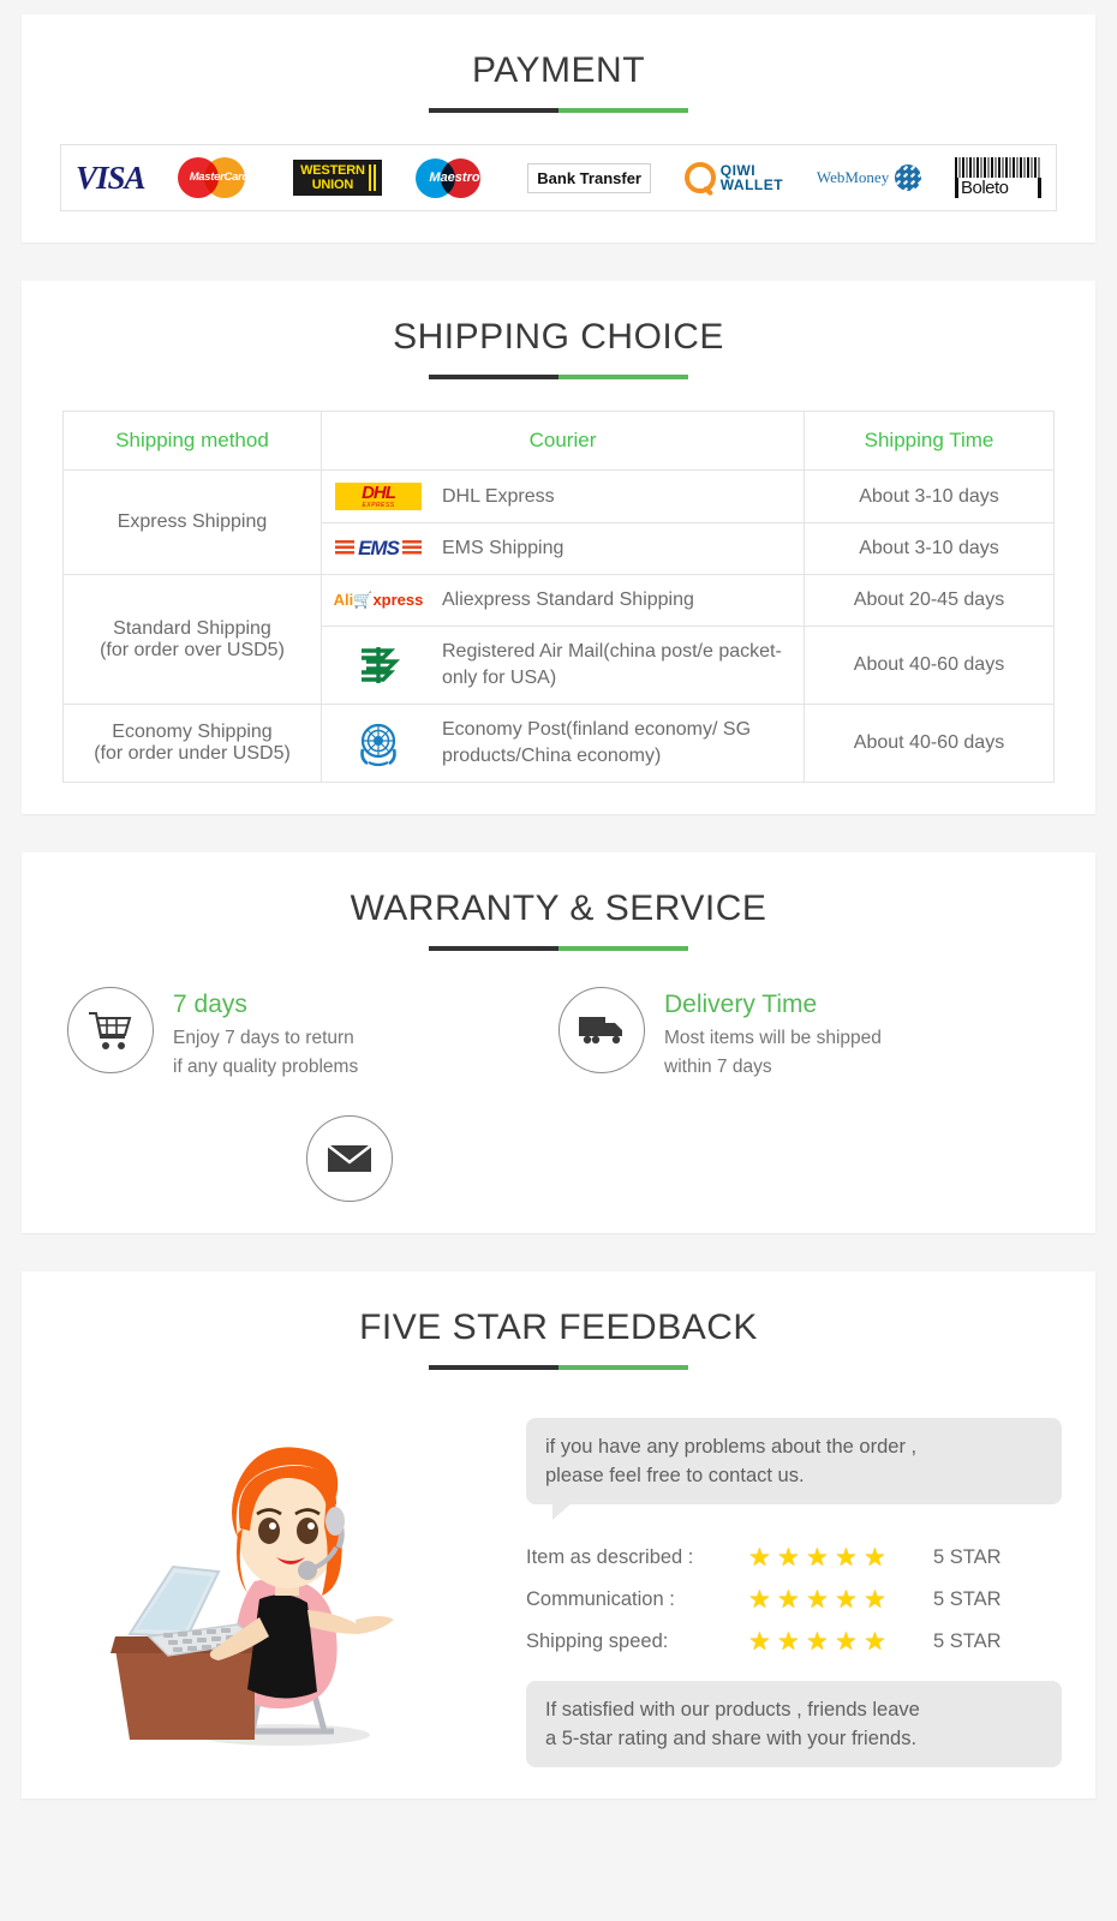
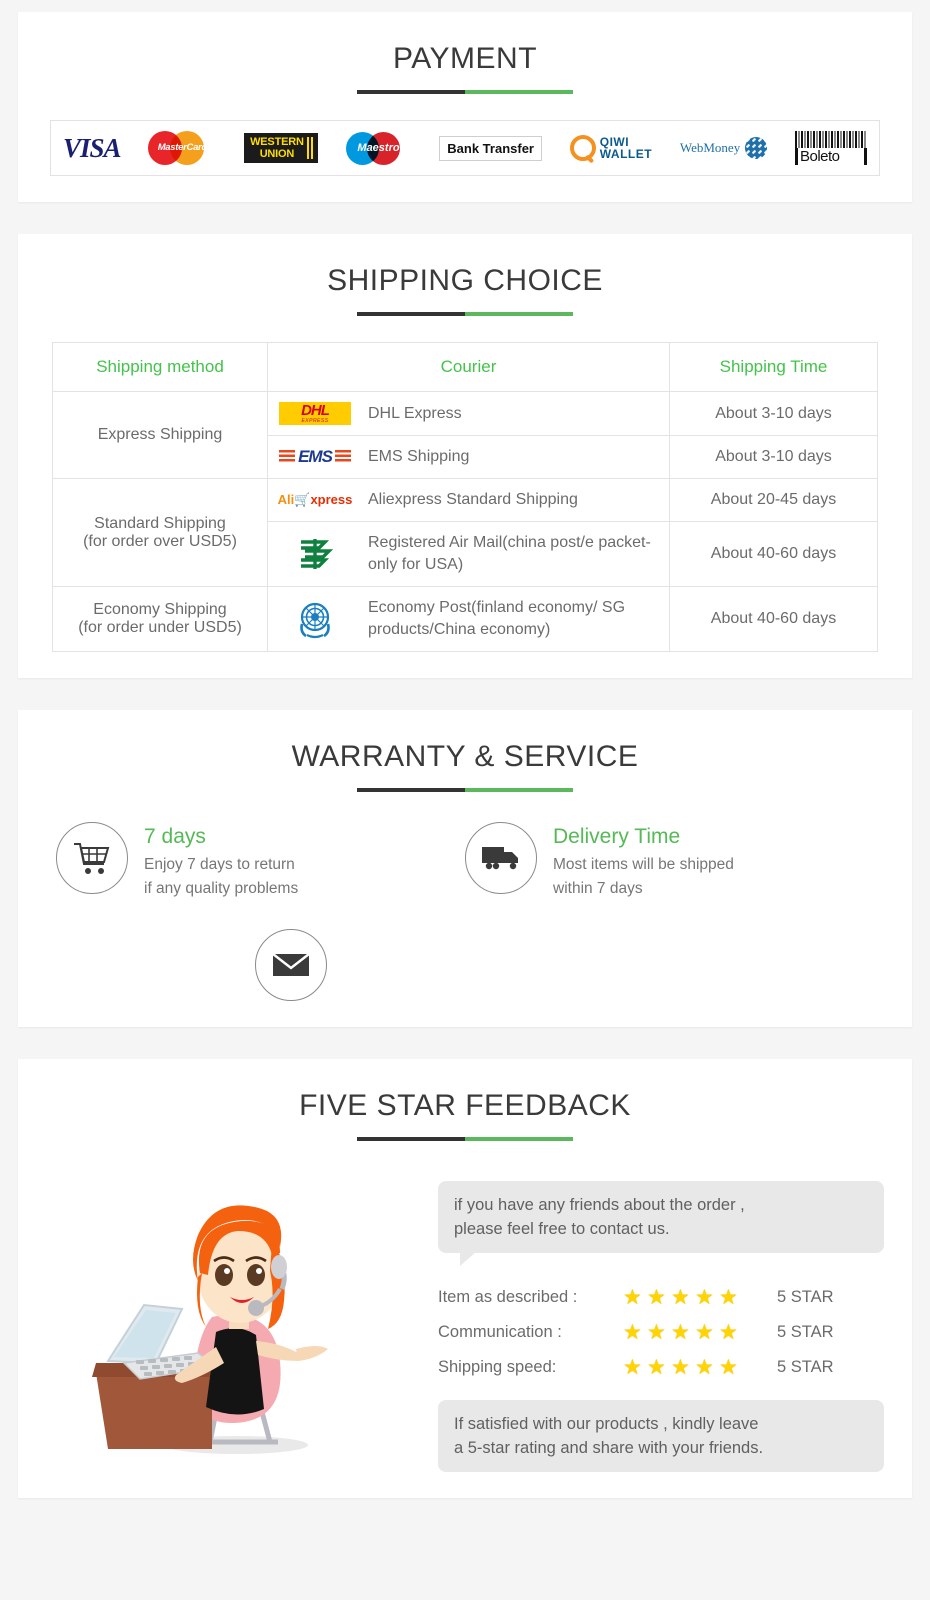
  PAYMENT
  VISA
  MasterCard
  WESTERN
  UNION
  Maestro
  Bank Transfer
  QIWI
  WALLET
  WebMoney
  Boleto
  SHIPPING CHOICE
  Shipping method	Courier	Shipping Time
  Express Shipping	DHL DHL Express	About 3-10 days
  EMS EMS Shipping	About 3-10 days
  Standard Shipping (for order over USD5)	Ali🛒xpress Aliexpress Standard Shipping	About 20-45 days
  Registered Air Mail(china post/e packet-only for USA)	About 40-60 days
  Economy Shipping (for order under USD5)	Economy Post(finland economy/ SG products/China economy)	About 40-60 days
  WARRANTY & SERVICE
  7 days
  Enjoy 7 days to return
  if any quality problems
  Delivery Time
  Most items will be shipped
  within 7 days
  FIVE STAR FEEDBACK
- if you have any problems about the order ,
+ if you have any friends about the order ,
  please feel free to contact us.
  Item as described :
  ★
  ★
  ★
  ★
  ★
  5 STAR
  Communication :
  ★
  ★
  ★
  ★
  ★
  5 STAR
  Shipping speed:
  ★
  ★
  ★
  ★
  ★
  5 STAR
- If satisfied with our products , friends leave
+ If satisfied with our products , kindly leave
  a 5-star rating and share with your friends.
